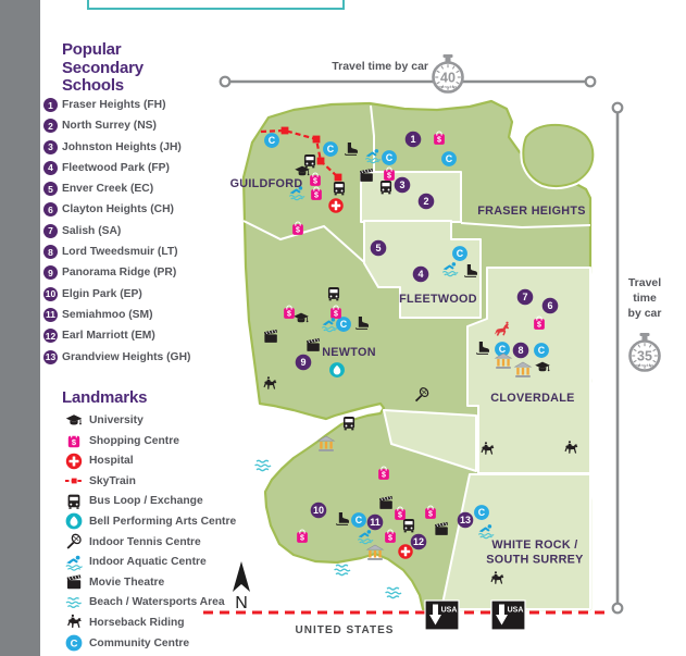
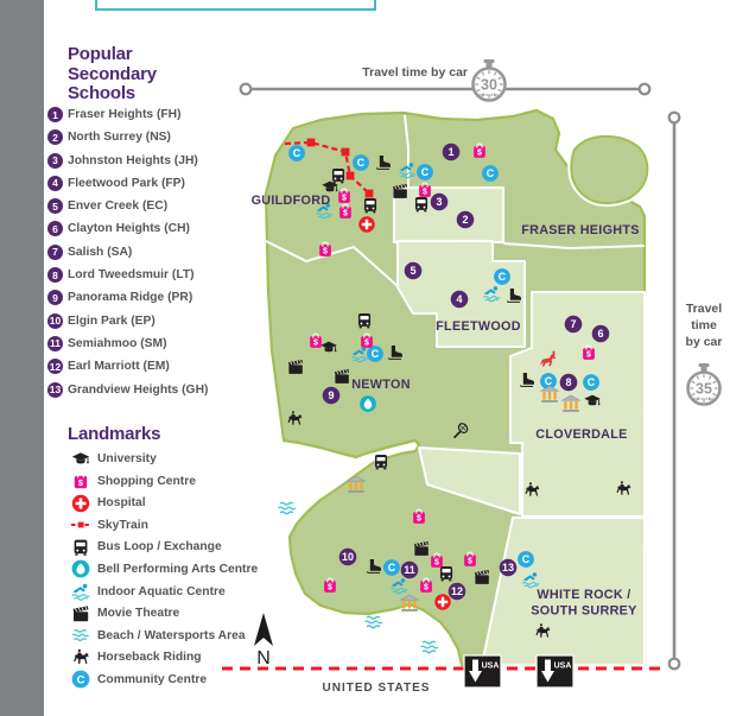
  Popular
  Secondary
  Schools
  1
  Fraser Heights (FH)
  2
  North Surrey (NS)
  3
  Johnston Heights (JH)
  4
  Fleetwood Park (FP)
  5
  Enver Creek (EC)
  6
  Clayton Heights (CH)
  7
  Salish (SA)
  8
  Lord Tweedsmuir (LT)
  9
  Panorama Ridge (PR)
  10
  Elgin Park (EP)
  11
  Semiahmoo (SM)
  12
  Earl Marriott (EM)
  13
  Grandview Heights (GH)
  Landmarks
  University
  Shopping Centre
  Hospital
  SkyTrain
  Bus Loop / Exchange
  Bell Performing Arts Centre
- Indoor Tennis Centre
  Indoor Aquatic Centre
  Movie Theatre
  Beach / Watersports Area
  Horseback Riding
  Community Centre
  GUILDFORD
  FRASER HEIGHTS
  FLEETWOOD
  NEWTON
  CLOVERDALE
  WHITE ROCK /
  SOUTH SURREY
  1
  2
  3
  4
  5
  6
  7
  8
  9
  10
  11
  12
  13
  Travel time by car
- 40
+ 30
  Travel
  time
  by car
  35
  UNITED STATES
  N
